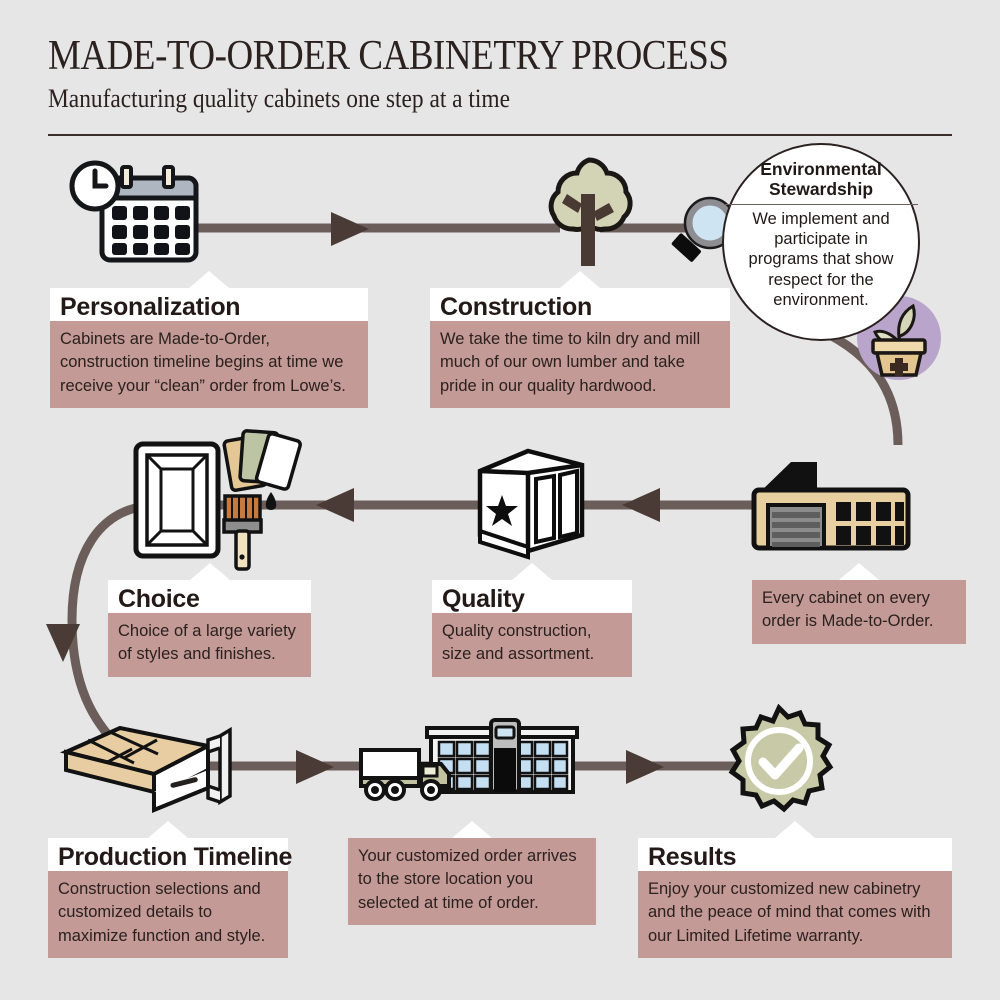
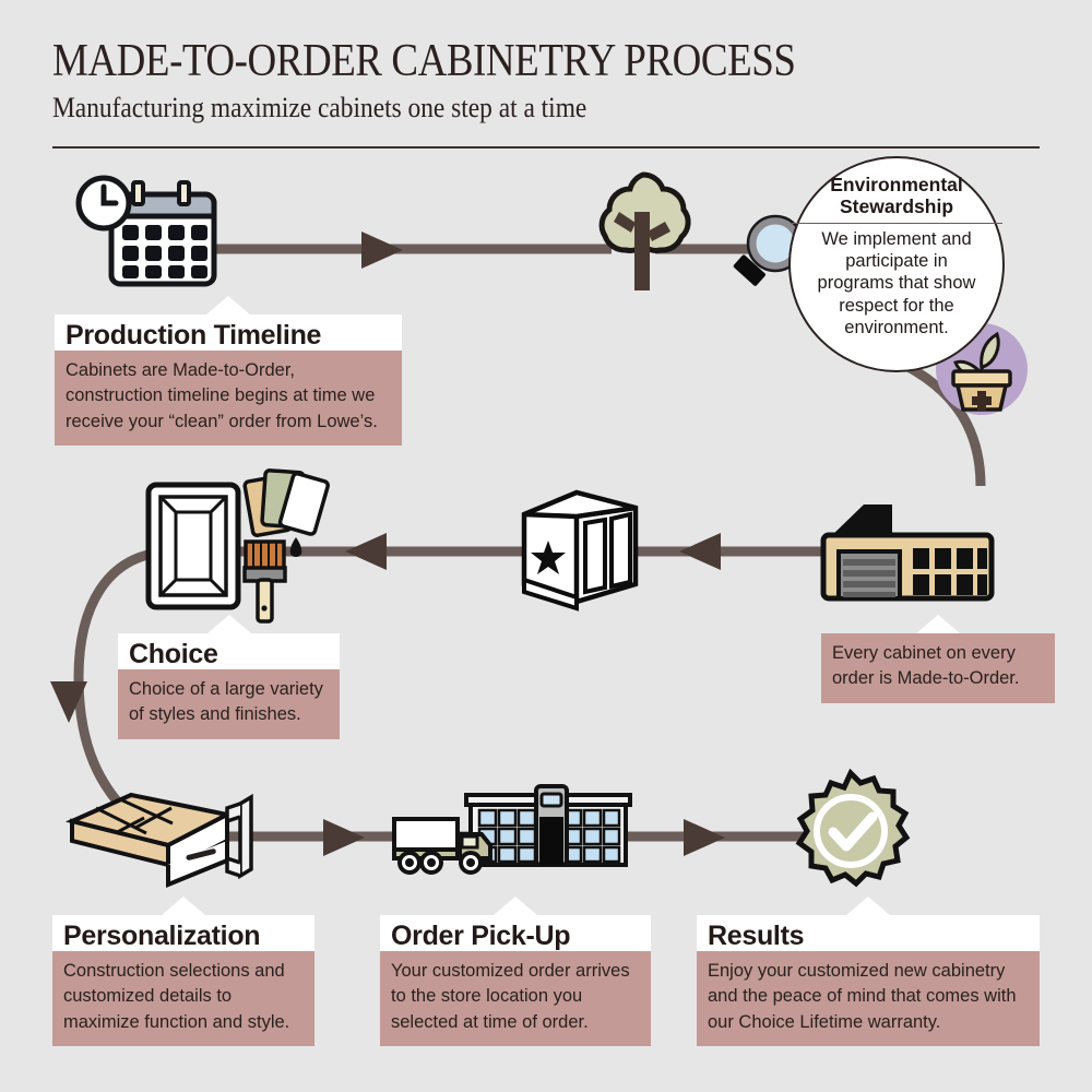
  MADE-TO-ORDER CABINETRY PROCESS
- Manufacturing quality cabinets one step at a time
+ Manufacturing maximize cabinets one step at a time
  Environmental Stewardship
  We implement and participate in programs that show respect for the environment.
- Personalization
+ Production Timeline
  Cabinets are Made-to-Order, construction timeline begins at time we receive your “clean” order from Lowe’s.
- Construction
- We take the time to kiln dry and mill much of our own lumber and take pride in our quality hardwood.
  Every cabinet on every order is Made-to-Order.
- Quality
- Quality construction, size and assortment.
  Choice
  Choice of a large variety of styles and finishes.
- Production Timeline
+ Personalization
  Construction selections and customized details to maximize function and style.
+ Order Pick-Up
  Your customized order arrives to the store location you selected at time of order.
  Results
- Enjoy your customized new cabinetry and the peace of mind that comes with our Limited Lifetime warranty.
+ Enjoy your customized new cabinetry and the peace of mind that comes with our Choice Lifetime warranty.
